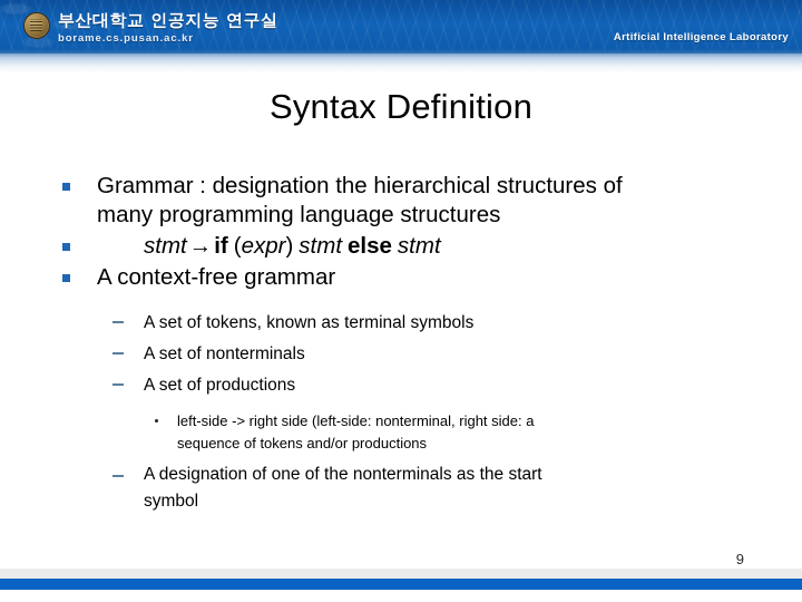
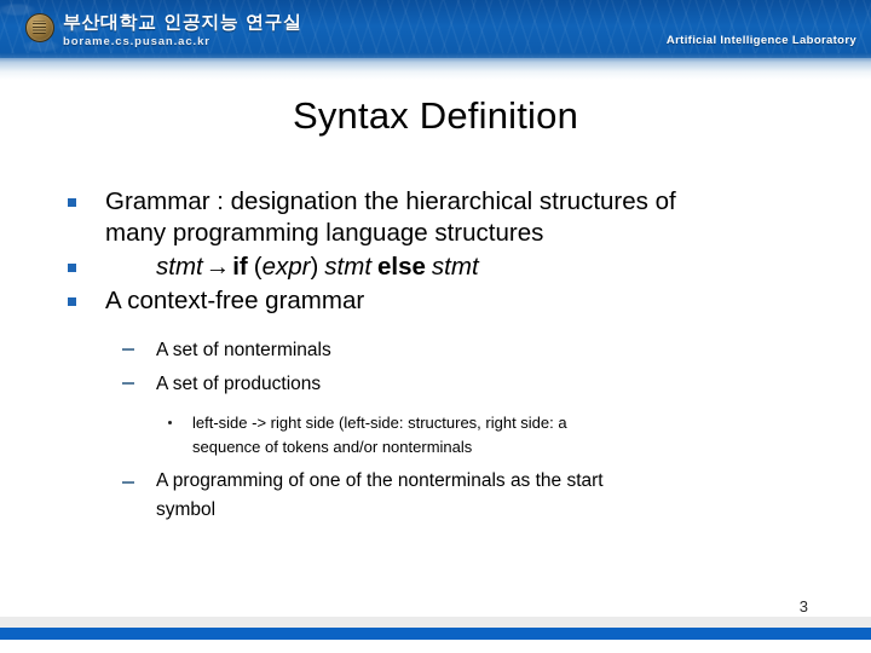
  부산대학교 인공지능 연구실
  borame.cs.pusan.ac.kr
  Artificial Intelligence Laboratory
  Syntax Definition
  Grammar : designation the hierarchical structures of
  many programming language structures
  stmt→if (expr) stmt else stmt
  A context-free grammar
- A set of tokens, known as terminal symbols
  A set of nonterminals
  A set of productions
- left-side -> right side (left-side: nonterminal, right side: a
+ left-side -> right side (left-side: structures, right side: a
- sequence of tokens and/or productions
+ sequence of tokens and/or nonterminals
- A designation of one of the nonterminals as the start
+ A programming of one of the nonterminals as the start
  symbol
- 9
+ 3
